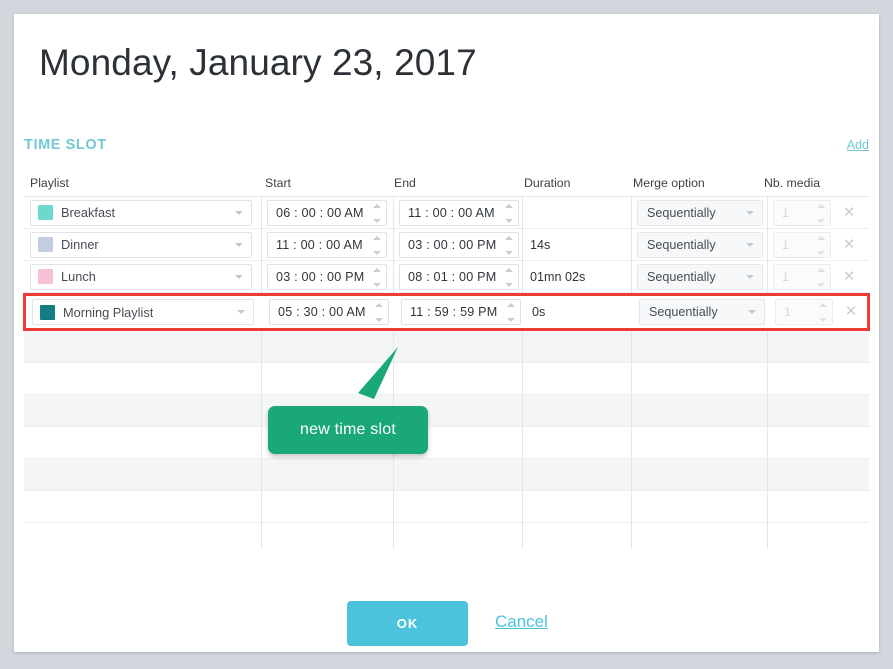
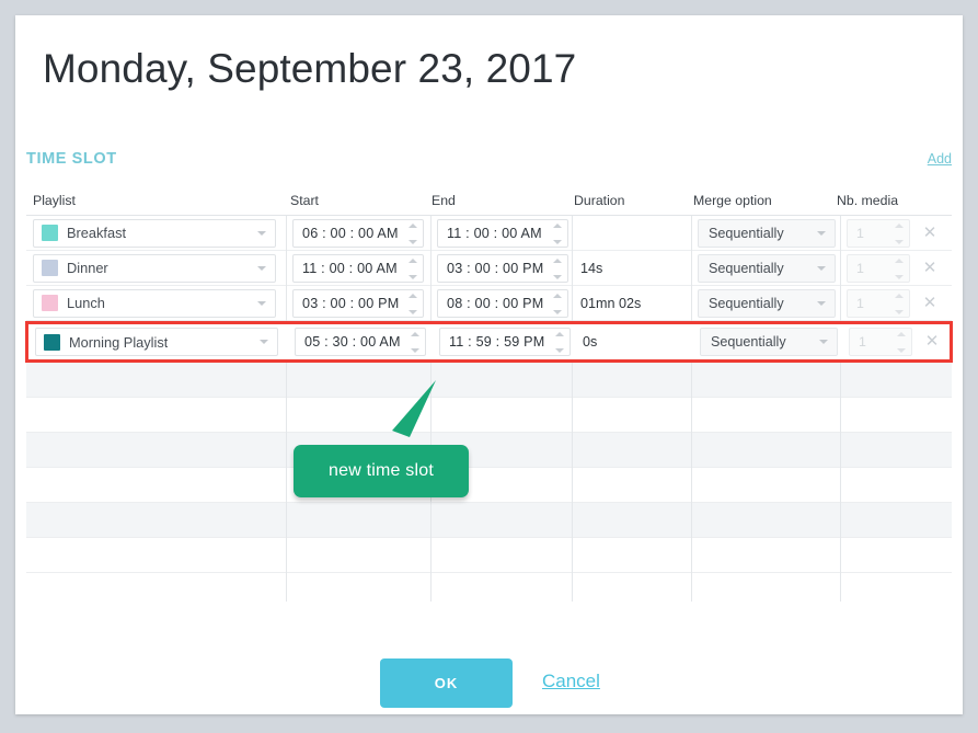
- Monday, January 23, 2017
+ Monday, September 23, 2017
  TIME SLOT
  Add
  Playlist
  Start
  End
  Duration
  Merge option
  Nb. media
  Breakfast
  06 : 00 : 00 AM
  11 : 00 : 00 AM
  Sequentially
  1
  ✕
  Dinner
  11 : 00 : 00 AM
  03 : 00 : 00 PM
  14s
  Sequentially
  1
  ✕
  Lunch
  03 : 00 : 00 PM
- 08 : 01 : 00 PM
+ 08 : 00 : 00 PM
  01mn 02s
  Sequentially
  1
  ✕
  Morning Playlist
  05 : 30 : 00 AM
  11 : 59 : 59 PM
  0s
  Sequentially
  1
  ✕
  new time slot
  OK
  Cancel
